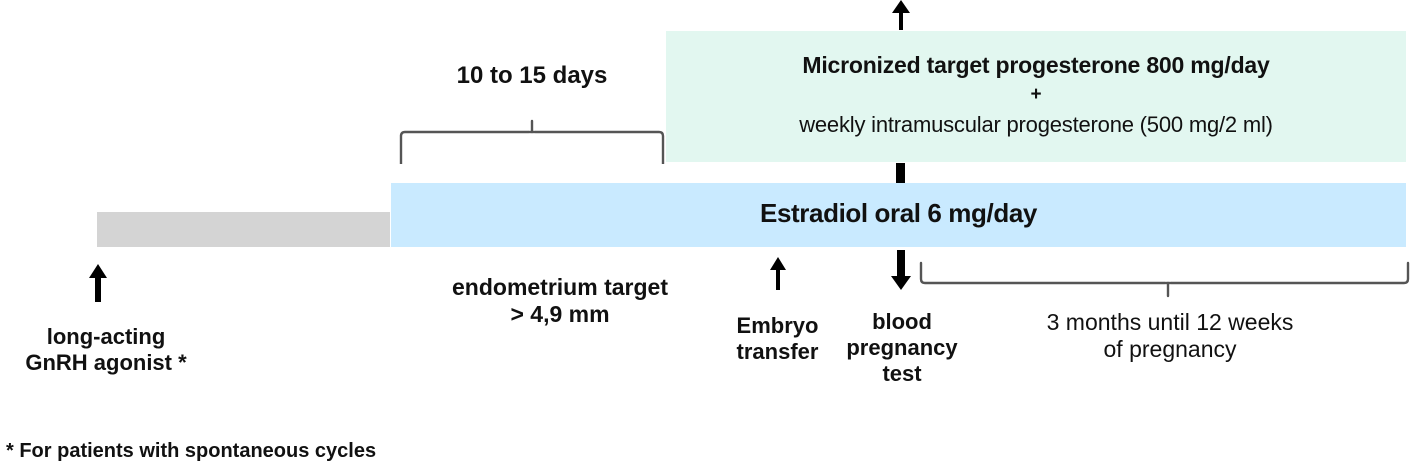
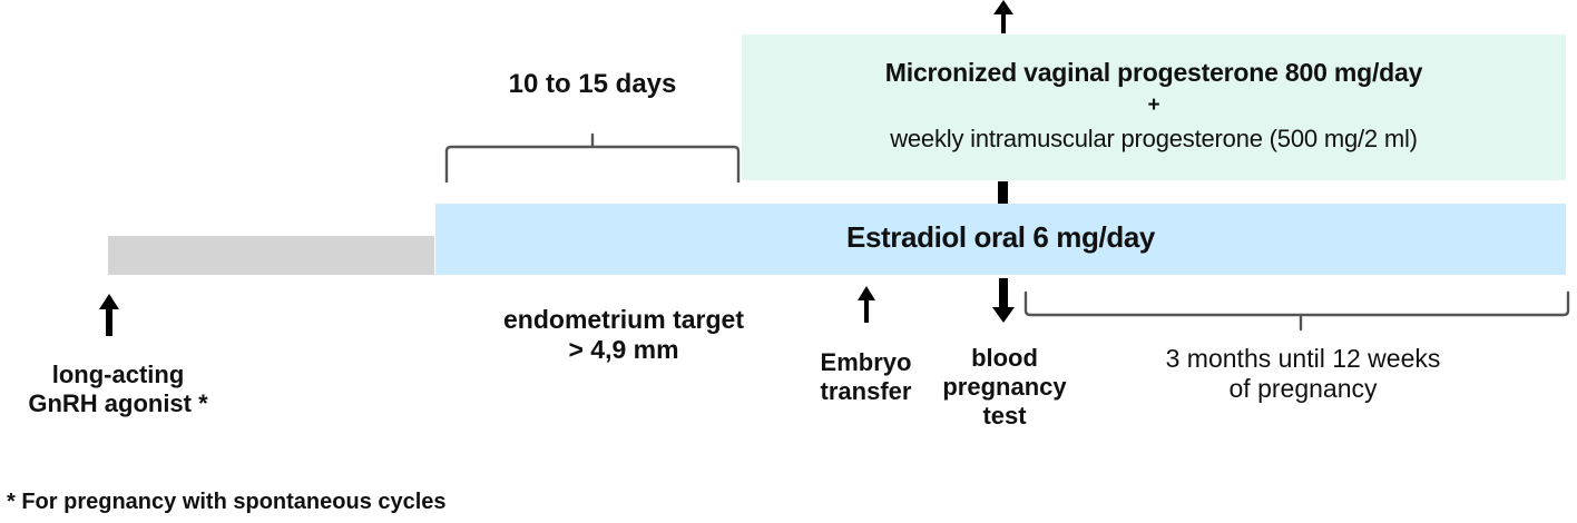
- Micronized target progesterone 800 mg/day
+ Micronized vaginal progesterone 800 mg/day
  +
  weekly intramuscular progesterone (500 mg/2 ml)
  Estradiol oral 6 mg/day
  10 to 15 days
  endometrium target
  > 4,9 mm
  Embryo
  transfer
  blood
  pregnancy
  test
  long-acting
  GnRH agonist *
  3 months until 12 weeks
  of pregnancy
- * For patients with spontaneous cycles
+ * For pregnancy with spontaneous cycles
